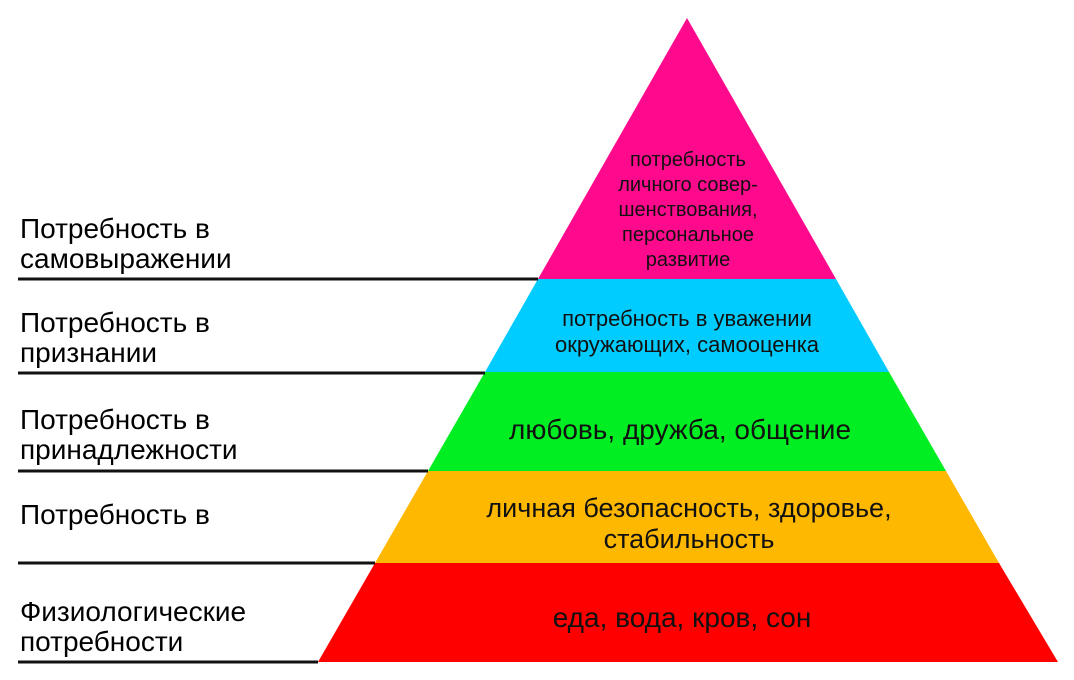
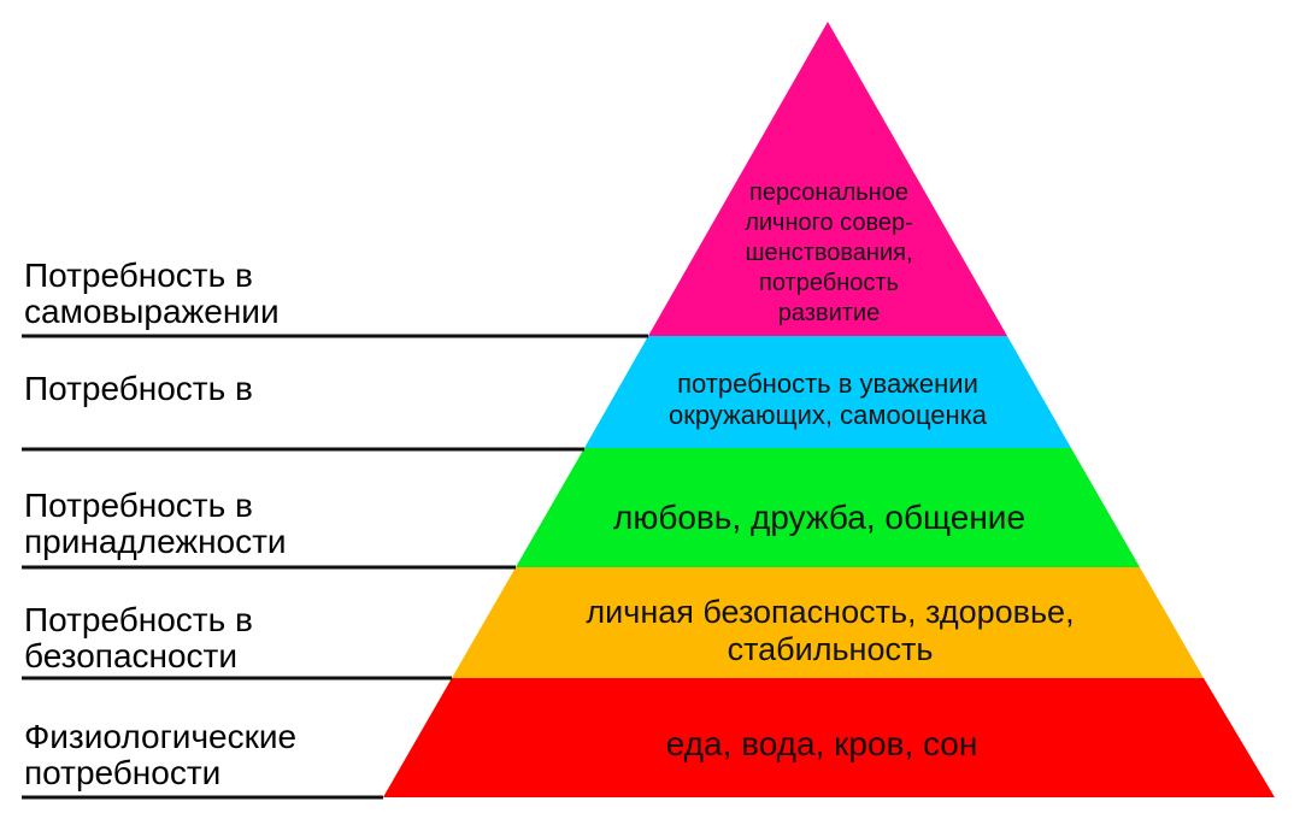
  Потребность в
  самовыражении
  Потребность в
- признании
  Потребность в
  принадлежности
  Потребность в
+ безопасности
  Физиологические
  потребности
- потребность
+ персональное
  личного совер-
  шенствования,
- персональное
+ потребность
  развитие
  потребность в уважении
  окружающих, самооценка
  любовь, дружба, общение
  личная безопасность, здоровье,
  стабильность
  еда, вода, кров, сон
